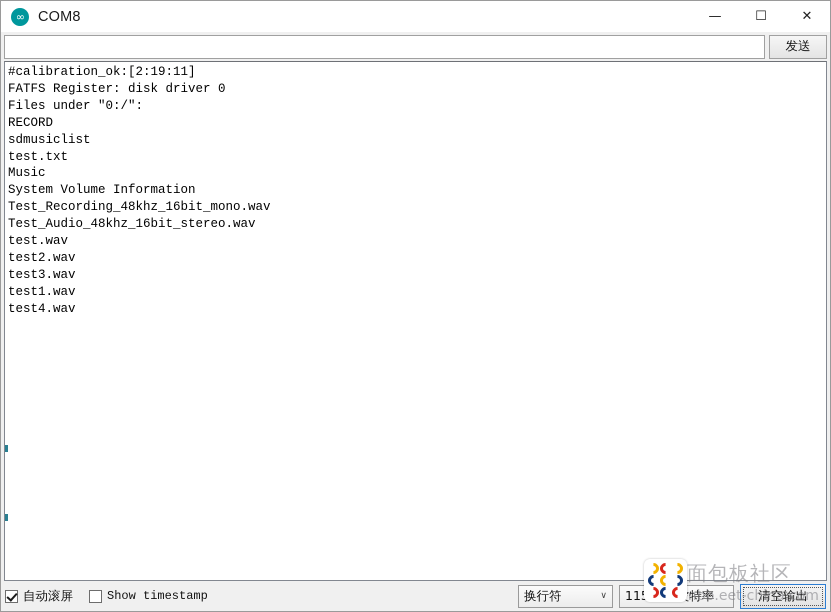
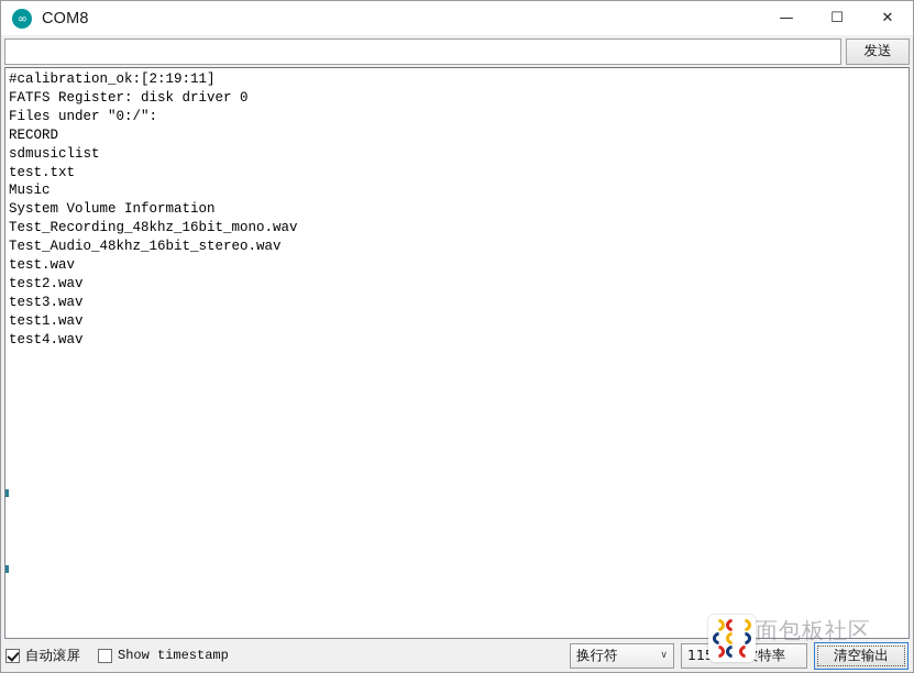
  ∞
  COM8
  —
  ☐
  ✕
  发送
  #calibration_ok:[2:19:11]
  FATFS Register: disk driver 0
  Files under "0:/":
  RECORD
  sdmusiclist
  test.txt
  Music
  System Volume Information
  Test_Recording_48khz_16bit_mono.wav
  Test_Audio_48khz_16bit_stereo.wav
  test.wav
  test2.wav
  test3.wav
  test1.wav
  test4.wav
  自动滚屏
  Show timestamp
  换行符
  ∨
  清空输出
  面包板社区
- mbb.eet-china.com
